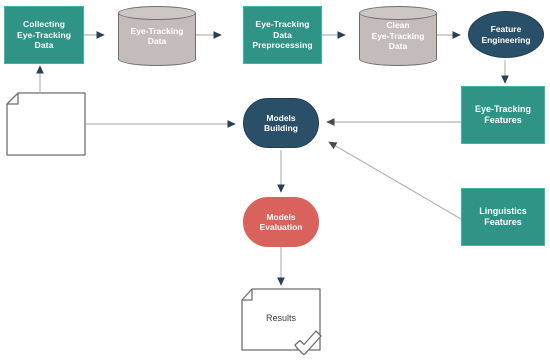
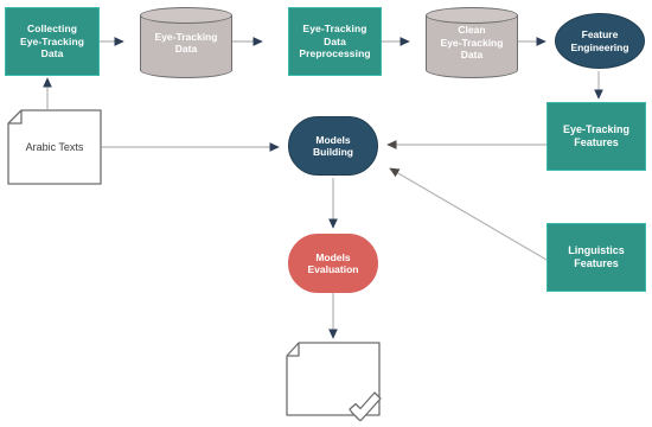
  Collecting
  Eye-Tracking
  Data
  Eye-Tracking
  Data
  Eye-Tracking
  Data
  Preprocessing
  Clean
  Eye-Tracking
  Data
  Feature
  Engineering
  Eye-Tracking
  Features
  Linguistics
  Features
+ Arabic Texts
  Models
  Building
  Models
  Evaluation
- Results
